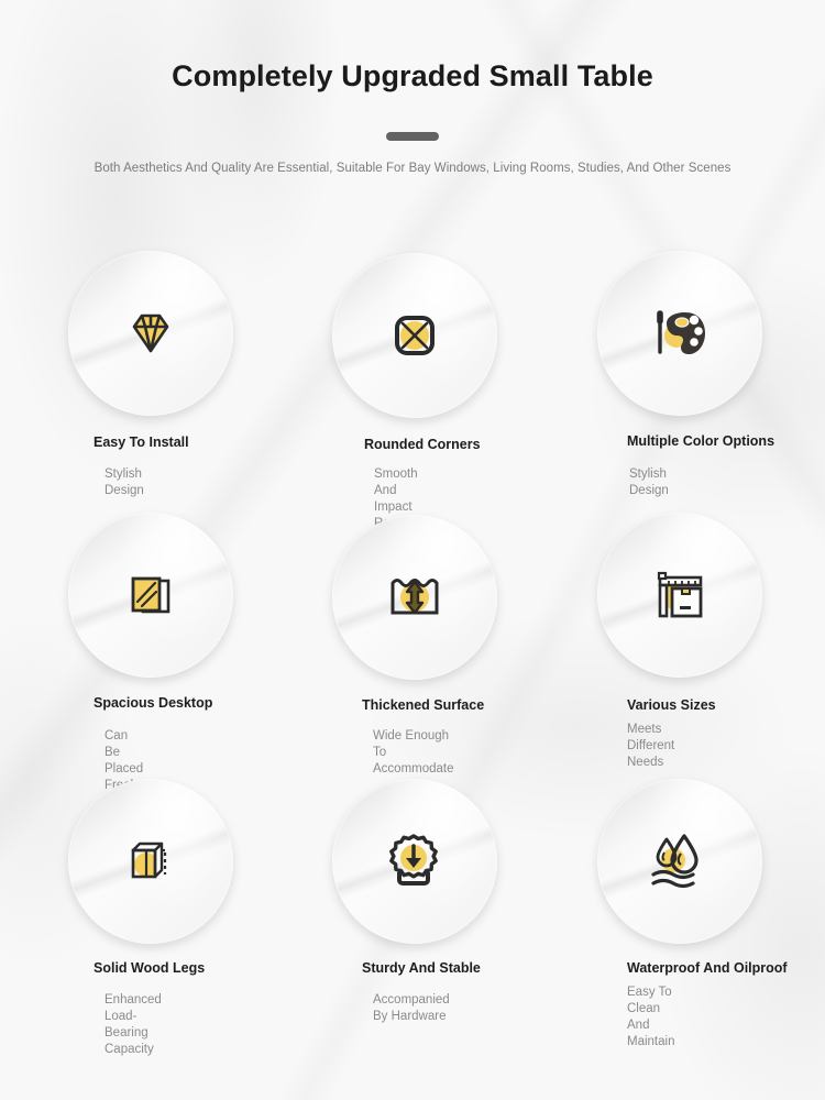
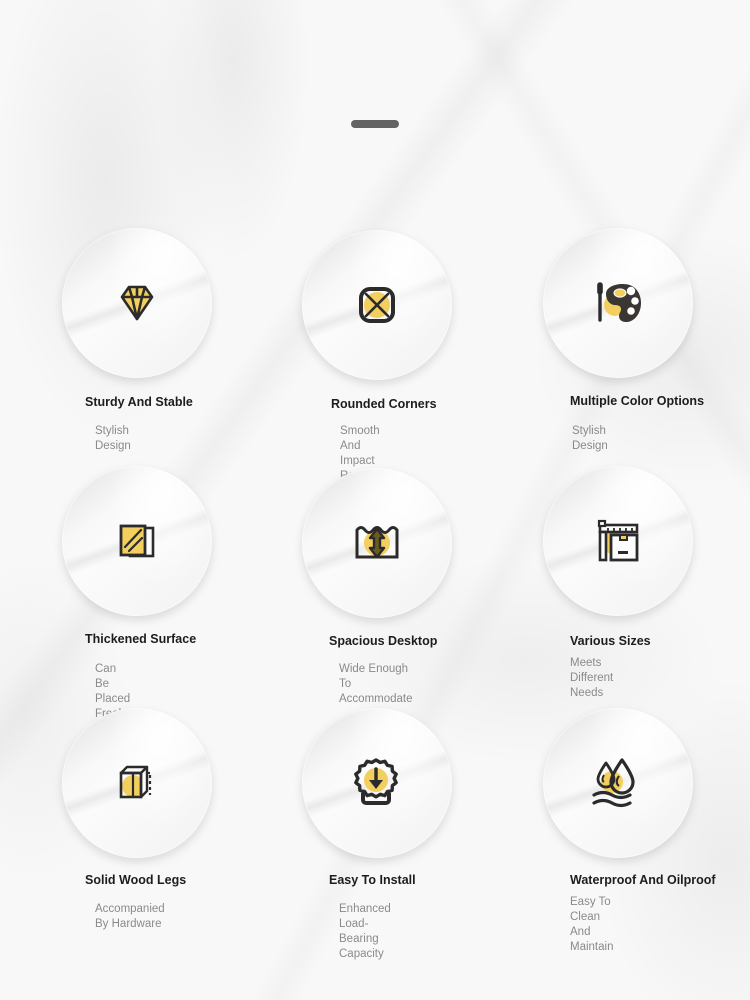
- Completely Upgraded Small Table
- Both Aesthetics And Quality Are Essential, Suitable For Bay Windows, Living Rooms, Studies, And Other Scenes
- Easy To Install
+ Sturdy And Stable
  Stylish Design
  Rounded Corners
  Multiple Color Options
  Stylish Design
- Spacious Desktop
+ Thickened Surface
  Can Be Placed Fr
- Thickened Surface
+ Spacious Desktop
  Wide Enough To Accommodate
  Various Sizes
  Meets Different
  Needs
  Solid Wood Legs
- Enhanced Load-Bearing Capacity
+ Accompanied By Hardware
- Sturdy And Stable
+ Easy To Install
- Accompanied By Hardware
+ Enhanced Load-Bearing Capacity
  Waterproof And Oilproof
  Easy To Clean And
  Maintain
